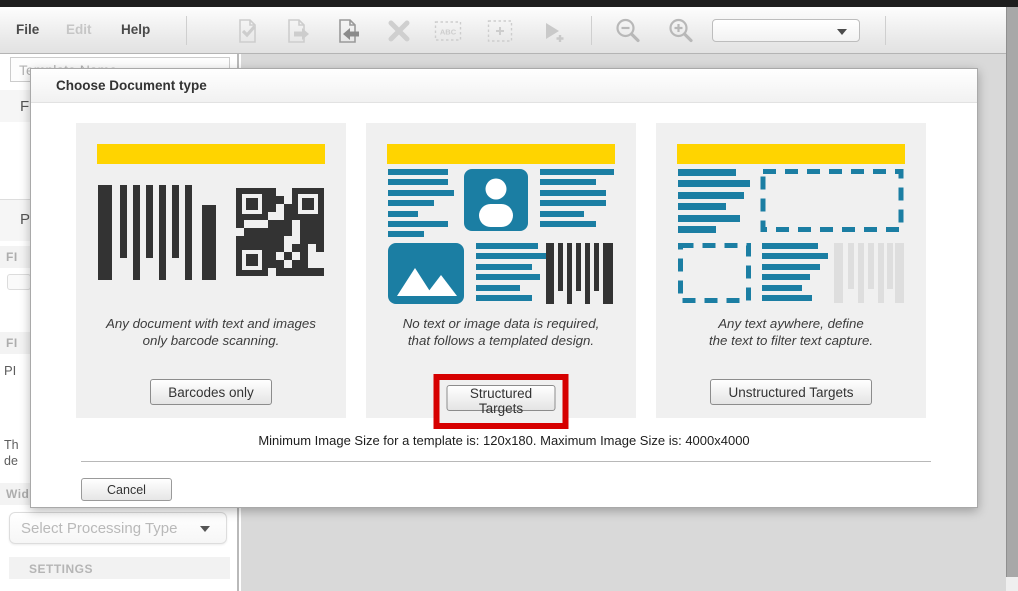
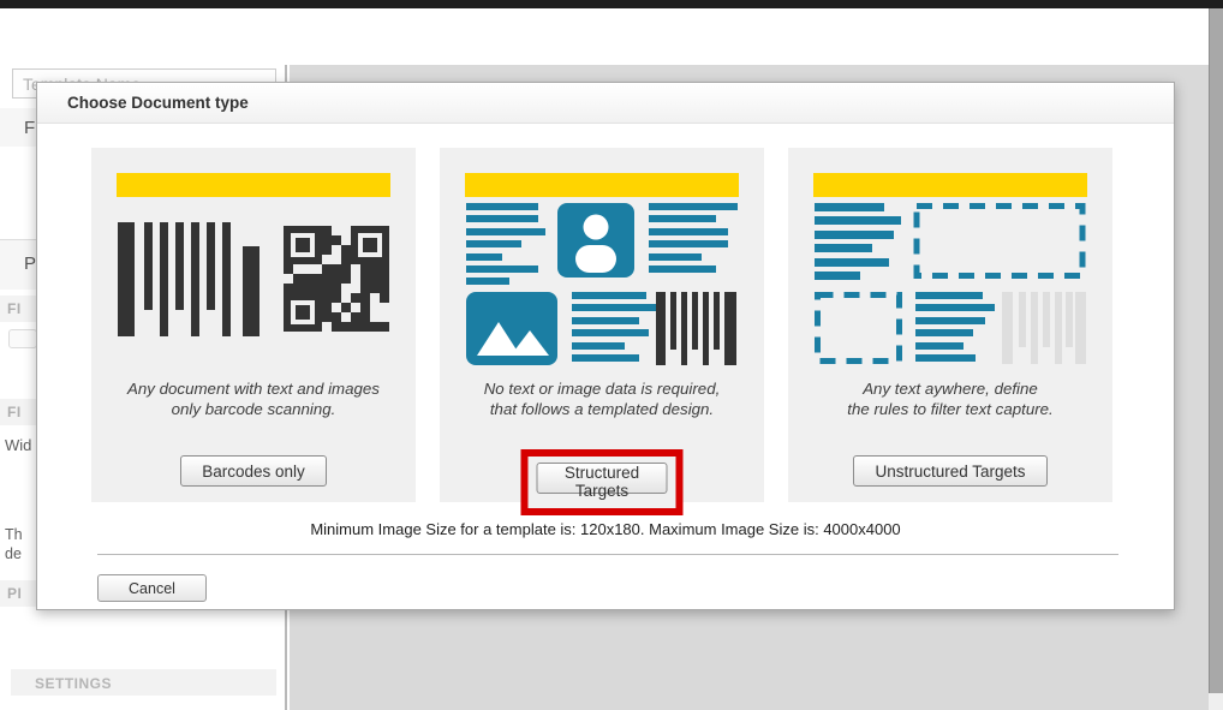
- File
- Edit
- Help
- ABC
  F
  P
  FI
  FI
- PI
+ Wid
  Th
  de
- Wid
+ PI
- Select Processing Type
  SETTINGS
  Choose Document type
  Any document with text and images
  only barcode scanning.
  Barcodes only
  No text or image data is required,
  that follows a templated design.
  Structured Targets
  Any text aywhere, define
- the text to filter text capture.
+ the rules to filter text capture.
  Unstructured Targets
  Minimum Image Size for a template is: 120x180. Maximum Image Size is: 4000x4000
  Cancel
